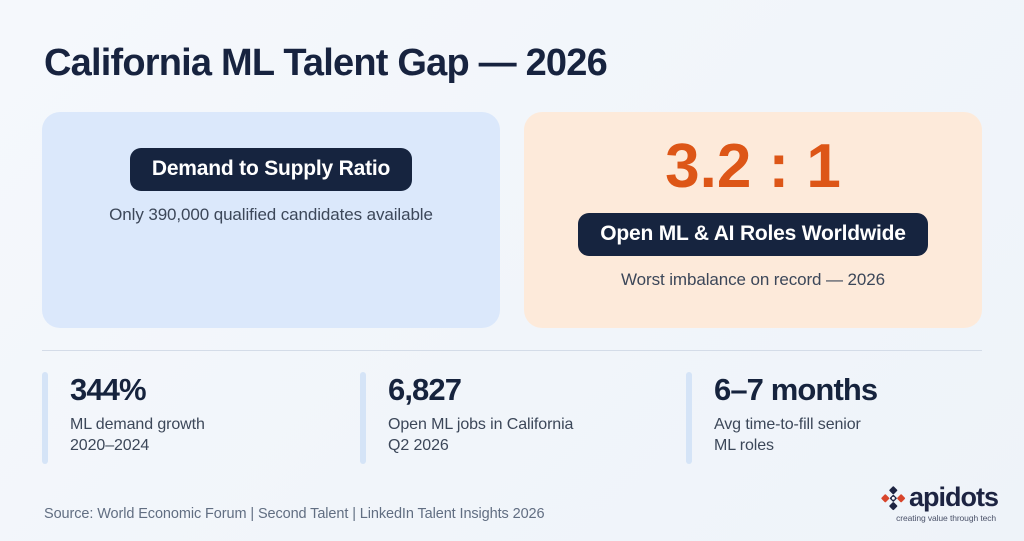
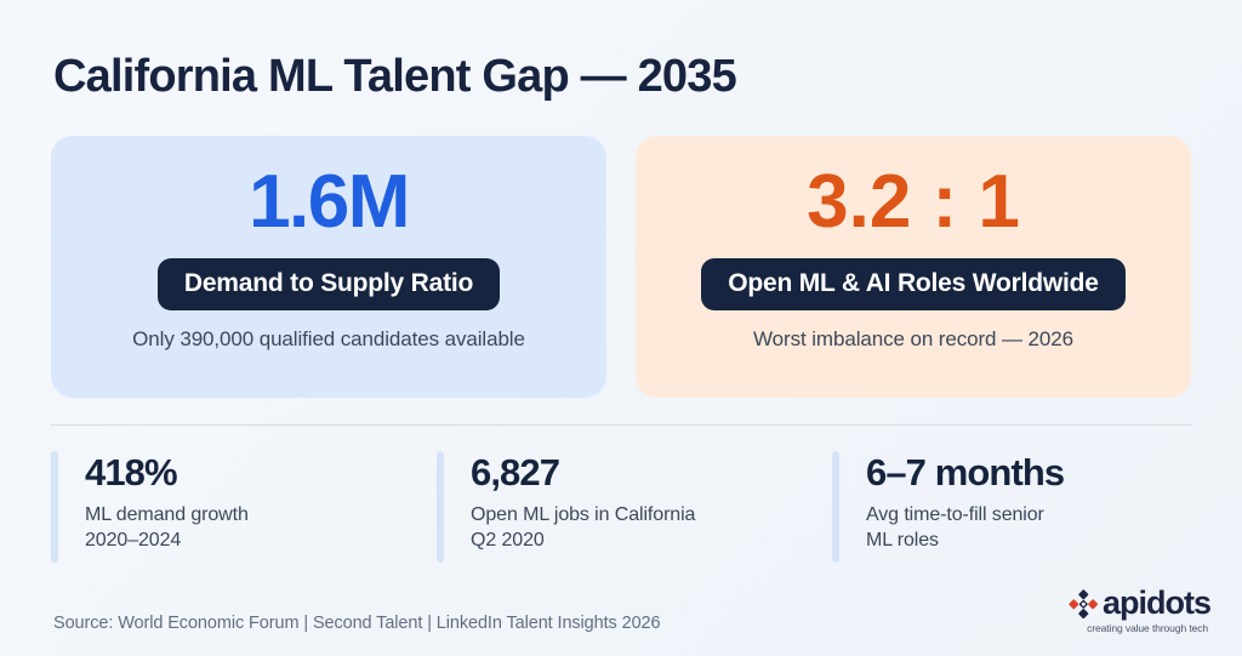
- California ML Talent Gap — 2026
+ California ML Talent Gap — 2035
+ 1.6M
  Demand to Supply Ratio
  Only 390,000 qualified candidates available
  3.2 : 1
  Open ML & AI Roles Worldwide
  Worst imbalance on record — 2026
- 344%
+ 418%
  ML demand growth
  2020–2024
  6,827
  Open ML jobs in California
- Q2 2026
+ Q2 2020
  6–7 months
  Avg time-to-fill senior
  ML roles
  Source: World Economic Forum | Second Talent | LinkedIn Talent Insights 2026
  apidots
  creating value through tech
